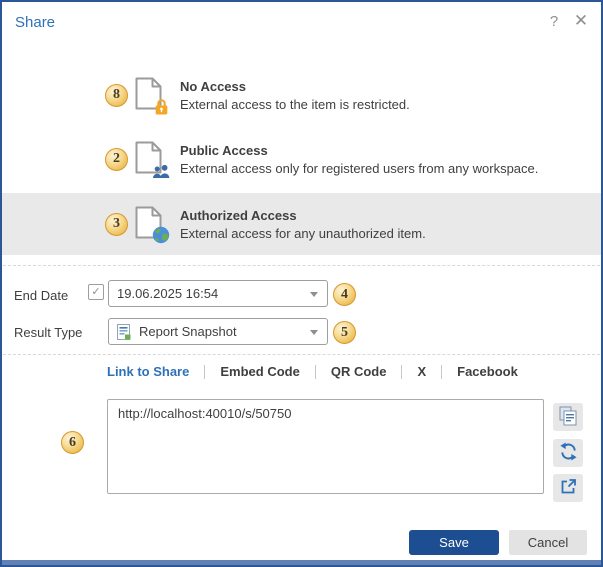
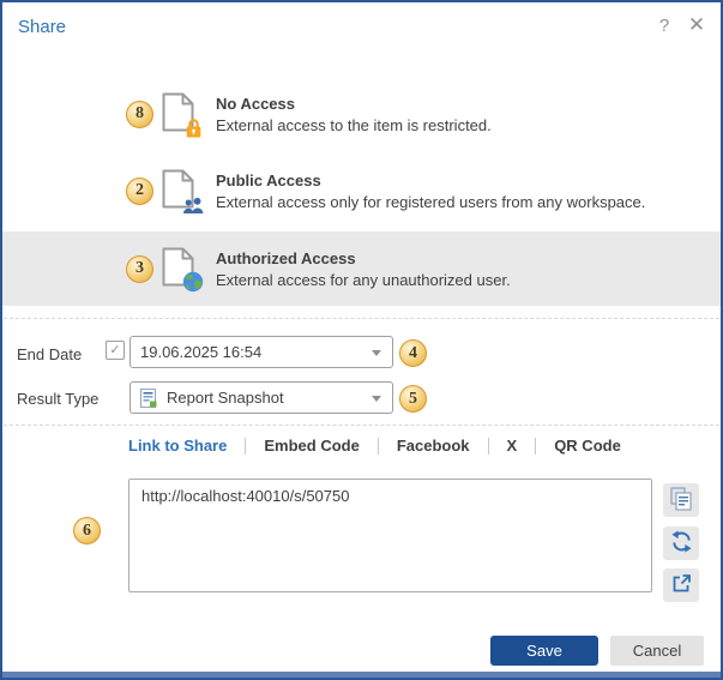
  Share
  ?
  ✕
  8
  No Access
  External access to the item is restricted.
  2
  Public Access
  External access only for registered users from any workspace.
  3
  Authorized Access
- External access for any unauthorized item.
+ External access for any unauthorized user.
  End Date
  ✓
  19.06.2025 16:54
  4
  Result Type
  Report Snapshot
  5
  Link to Share
  Embed Code
- QR Code
+ Facebook
  X
- Facebook
+ QR Code
  6
  http://localhost:40010/s/50750
  Save
  Cancel
